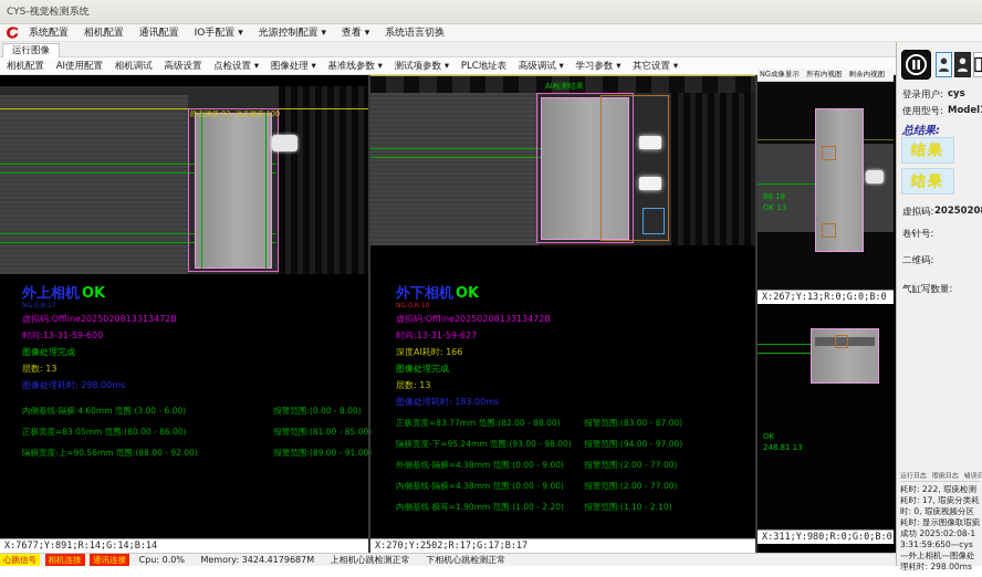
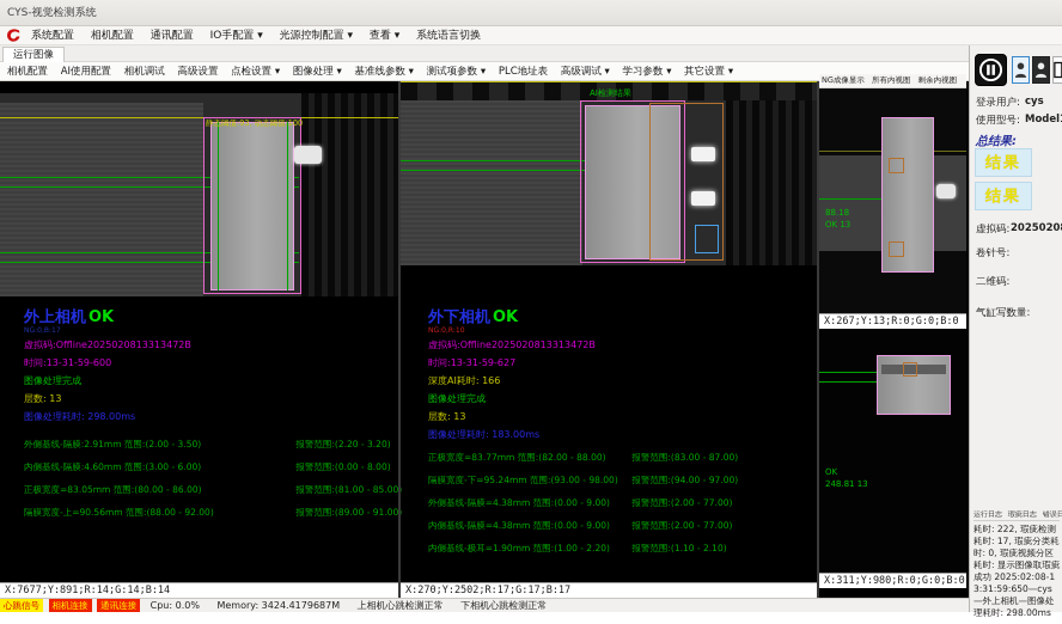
  CYS-视觉检测系统
  系统配置 相机配置 通讯配置 IO手配置 ▾ 光源控制配置 ▾ 查看 ▾ 系统语言切换
  运行图像
  相机配置 AI使用配置 相机调试 高级设置 点检设置 ▾ 图像处理 ▾ 基准线参数 ▾ 测试项参数 ▾ PLC地址表 高级调试 ▾ 学习参数 ▾ 其它设置 ▾
  静态阈值:93, 动态阈值:100
  外上相机 OK
  虚拟码:Offline2025020813313472B
  时间:13-31-59-600
  图像处理完成
  层数: 13
  图像处理耗时: 298.00ms
+ 外侧基线-隔膜:2.91mm 范围:(2.00 - 3.50) 报警范围:(2.20 - 3.20)
  内侧基线-隔膜:4.60mm 范围:(3.00 - 6.00) 报警范围:(0.00 - 8.00)
  正极宽度=83.05mm 范围:(80.00 - 86.00) 报警范围:(81.00 - 85.00
  隔膜宽度-上=90.56mm 范围:(88.00 - 92.00) 报警范围:(89.00 - 91.00
  X:7677;Y:891;R:14;G:14;B:14
  AI检测结果
  外下相机 OK
  虚拟码:Offline2025020813313472B
  时间:13-31-59-627
  深度AI耗时: 166
  图像处理完成
  层数: 13
  图像处理耗时: 183.00ms
  正极宽度=83.77mm 范围:(82.00 - 88.00) 报警范围:(83.00 - 87.00)
  隔膜宽度-下=95.24mm 范围:(93.00 - 98.00) 报警范围:(94.00 - 97.00)
  外侧基线-隔膜=4.38mm 范围:(0.00 - 9.00) 报警范围:(2.00 - 77.00)
  内侧基线-隔膜=4.38mm 范围:(0.00 - 9.00) 报警范围:(2.00 - 77.00)
  内侧基线-极耳=1.90mm 范围:(1.00 - 2.20) 报警范围:(1.10 - 2.10)
  X:270;Y:2502;R:17;G:17;B:17
  NG成像显示 所有内视图 剩余内视图
  88.18
  OK 13
  X:267;Y:13;R:0;G:0;B:0
  OK
  248.81 13
  X:311;Y:980;R:0;G:0;B:0
  登录用户:
  cys
  使用型号:
  Model
  总结果:
  结果
  结果
  虚拟码:
  2025020
  卷针号:
  二维码:
  气缸写数量:
  耗时: 222, 瑕疵检测耗时: 17, 瑕疵分类耗时: 0, 瑕疵视频分区耗时: 显示图像取瑕疵成功 2025:02:08-13:31:59:650—cys—外上相机—图像处理耗时: 298.00ms
  心跳信号 相机连接 通讯连接 Cpu: 0.0% Memory: 3424.4179687M 上相机心跳检测正常 下相机心跳检测正常
